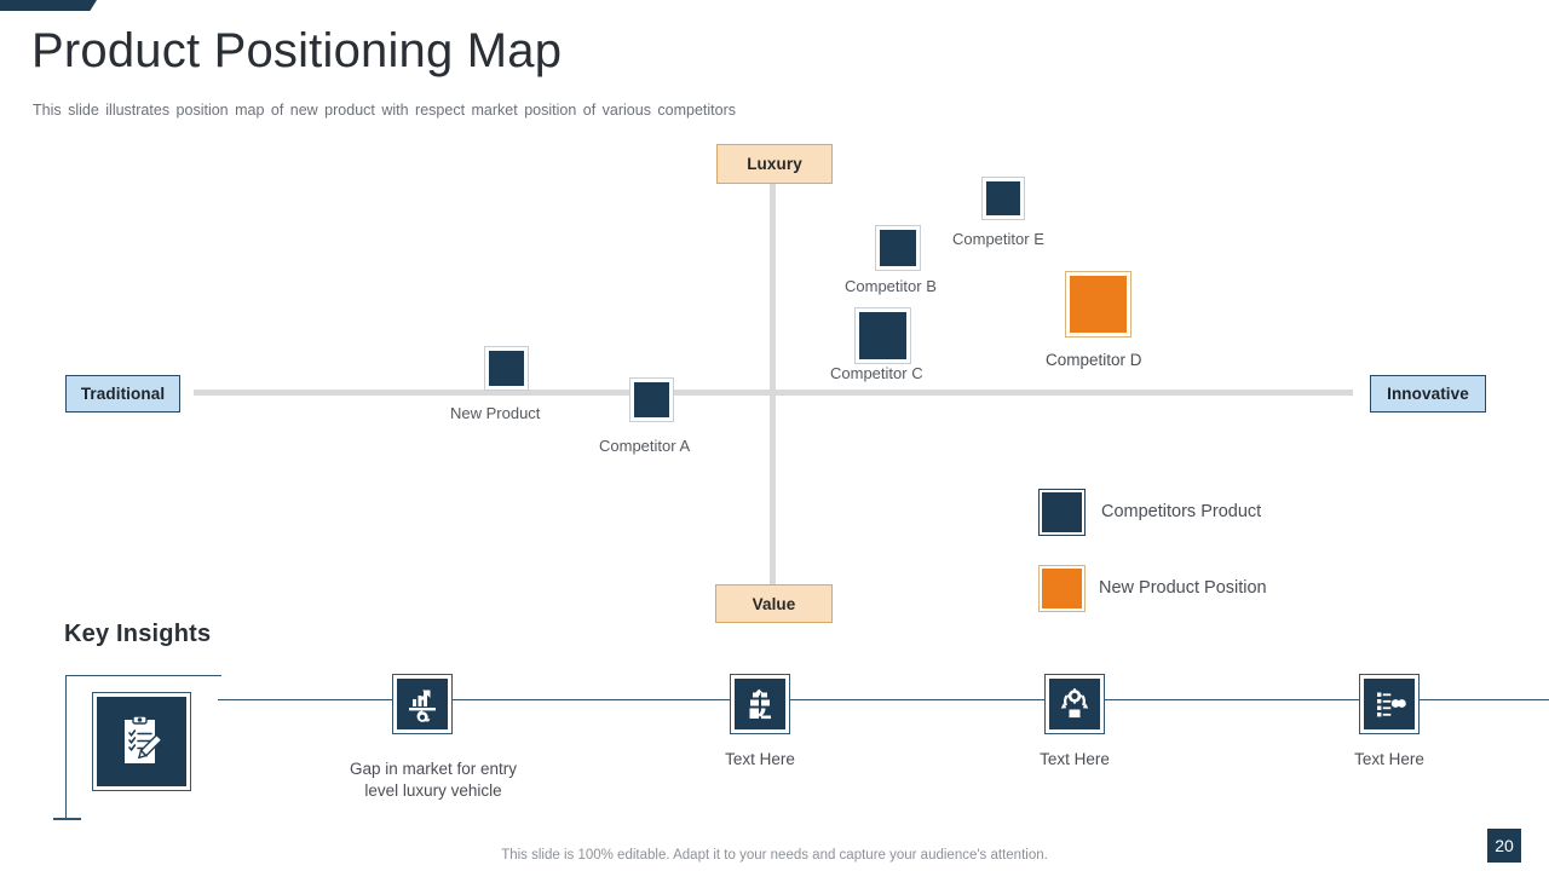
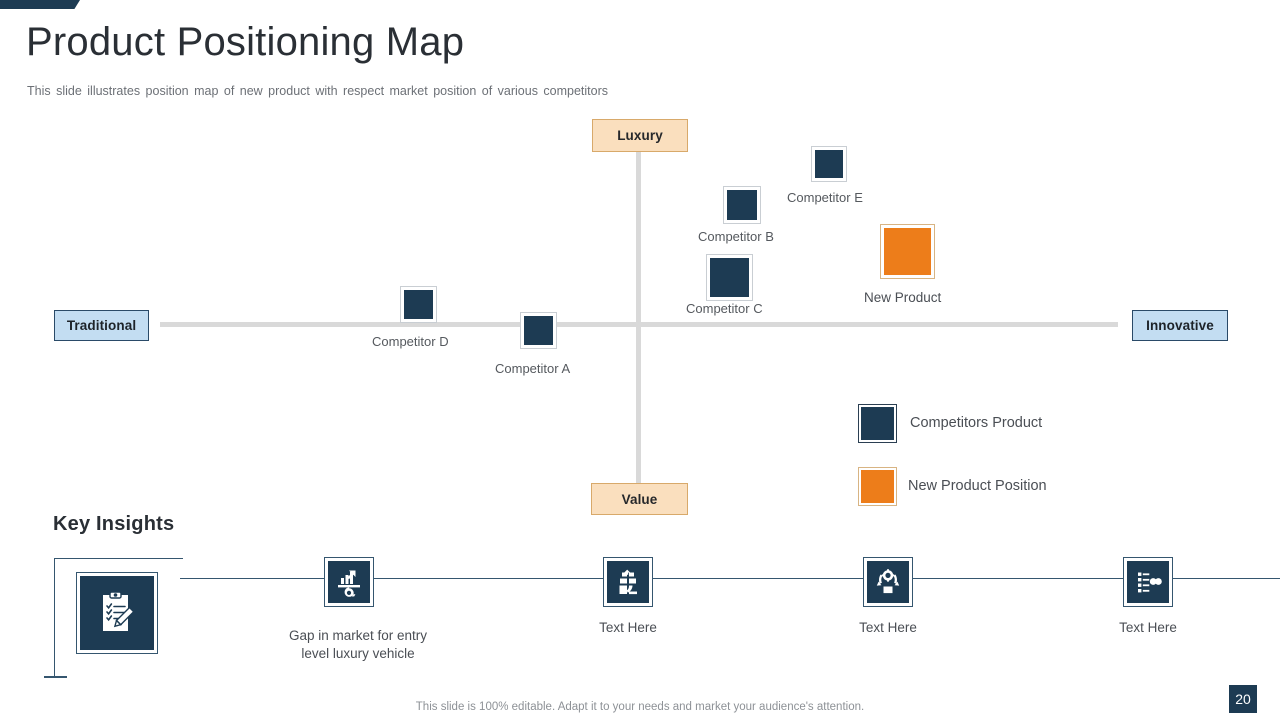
  Product Positioning Map
  This slide illustrates position map of new product with respect market position of various competitors
  Luxury
  Value
  Traditional
  Innovative
  Competitor E
  Competitor B
  Competitor C
- New Product
+ Competitor D
  Competitor A
- Competitor D
+ New Product
  Competitors Product
  New Product Position
  Key Insights
  Gap in market for entry
  level luxury vehicle
  Text Here
  Text Here
  Text Here
- This slide is 100% editable. Adapt it to your needs and capture your audience's attention.
+ This slide is 100% editable. Adapt it to your needs and market your audience's attention.
  20
